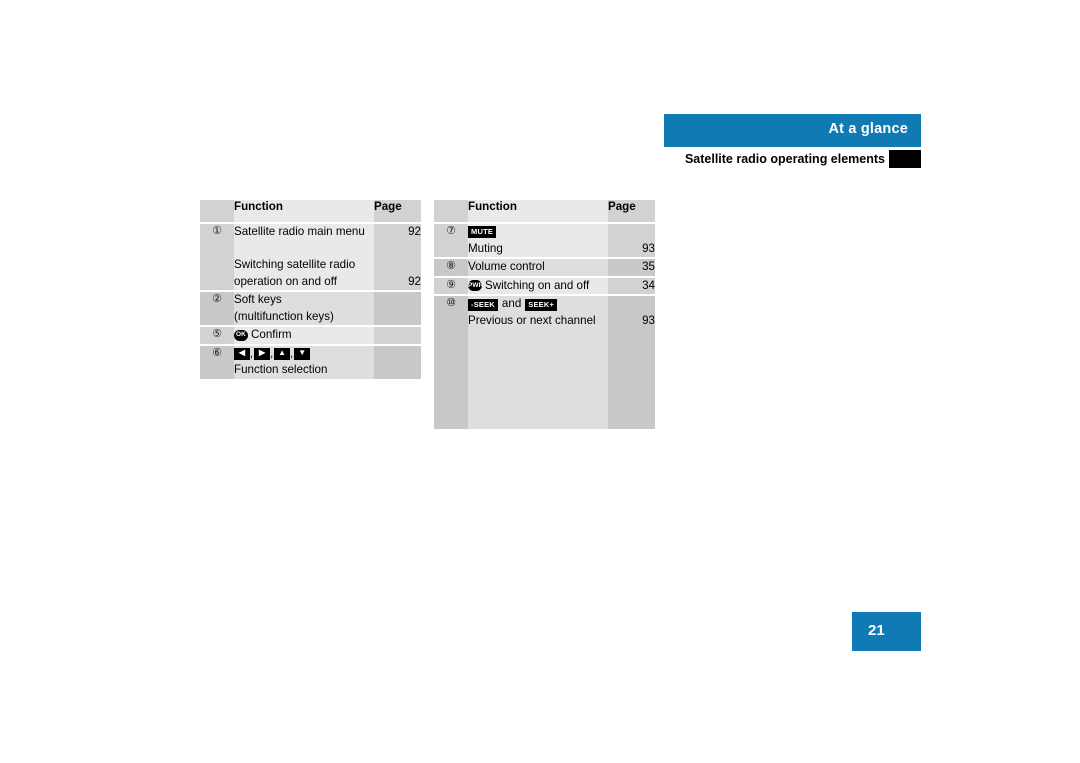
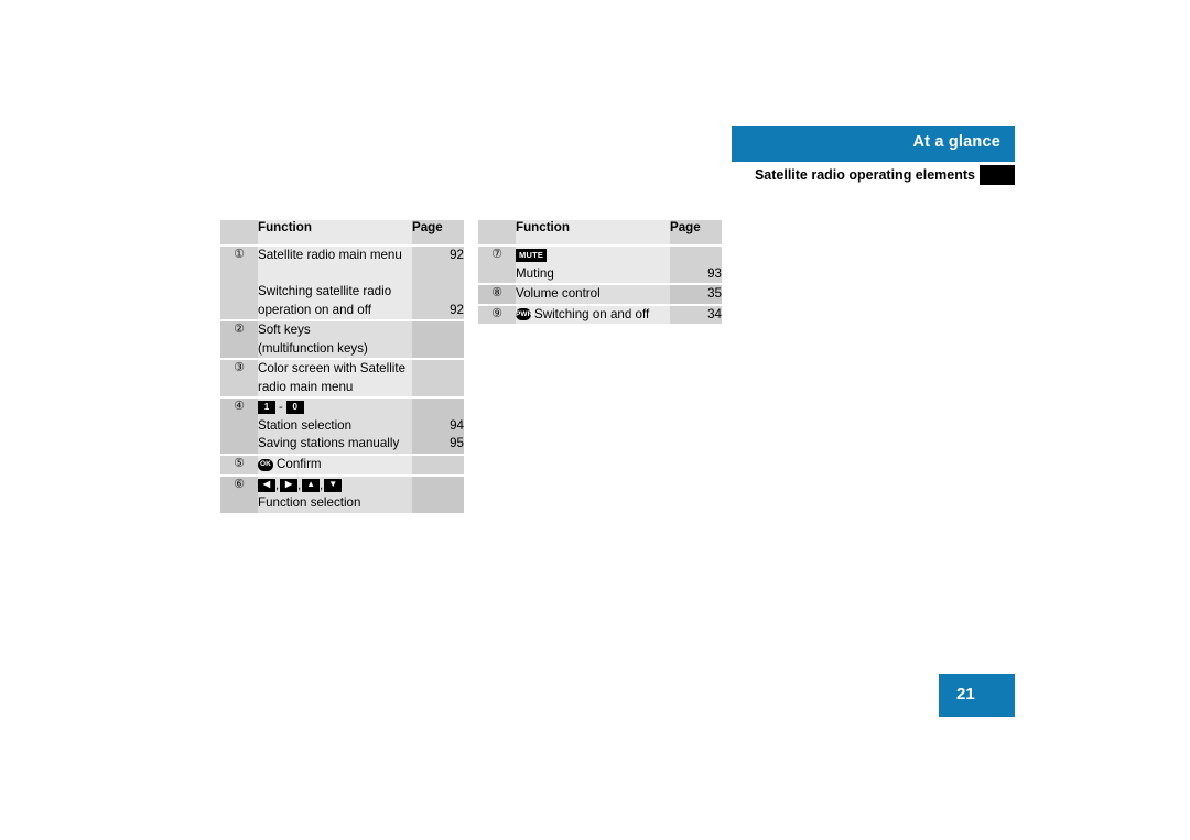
  At a glance
  Satellite radio operating elements
  	Function	Page
  ①	Satellite radio main menu Switching satellite radio operation on and off	92 92
  ②	Soft keys (multifunction keys)
+ ③	Color screen with Satellite radio main menu
+ ④	1 - 0 Station selection Saving stations manually	94 95
  ⑤	Confirm
  ⑥	◀ , ▶ , ▲ , ▼ Function selection
  	Function	Page
  ⑦	MUTE Muting	93
  ⑧	Volume control	35
  ⑨	Switching on and off	34
- ⑩	-SEEK and SEEK+ Previous or next channel	93
  21
